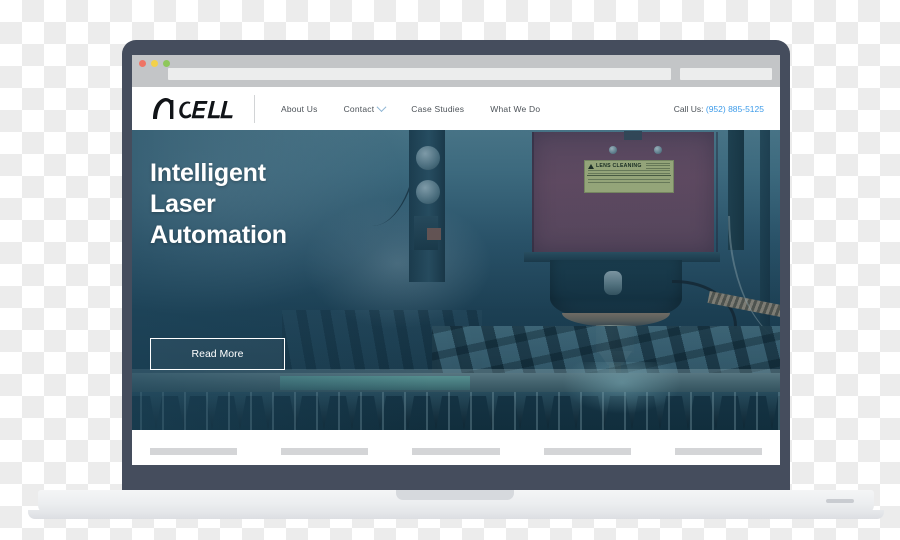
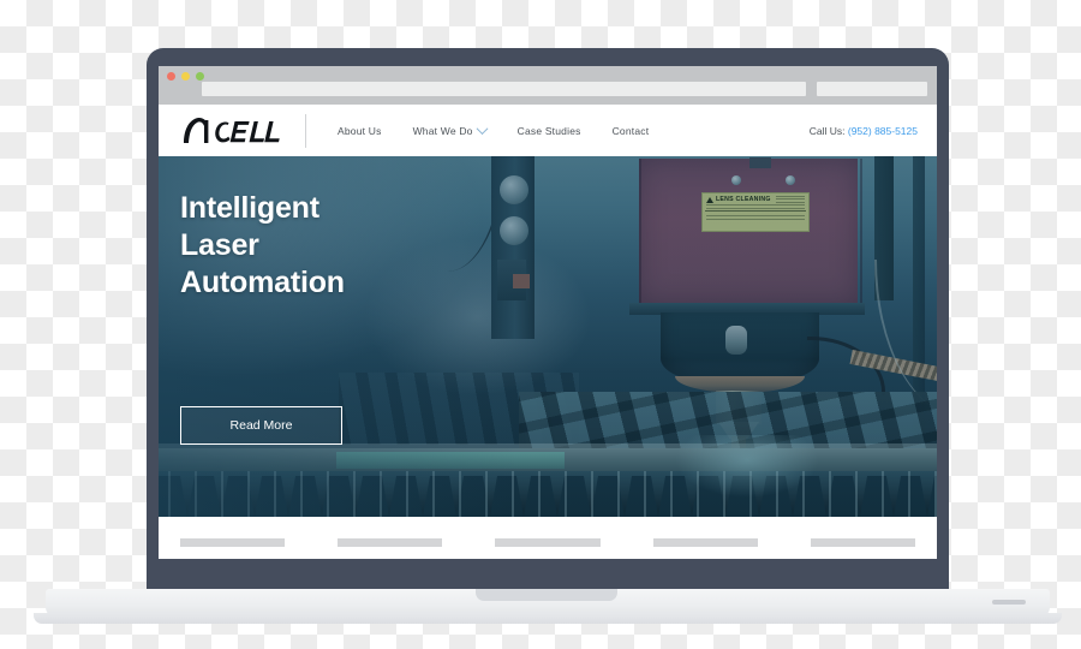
  About Us
- Contact
+ What We Do
  Case Studies
- What We Do
+ Contact
  Call Us: (952) 885-5125
  Intelligent
  Laser
  Automation
  Read More
